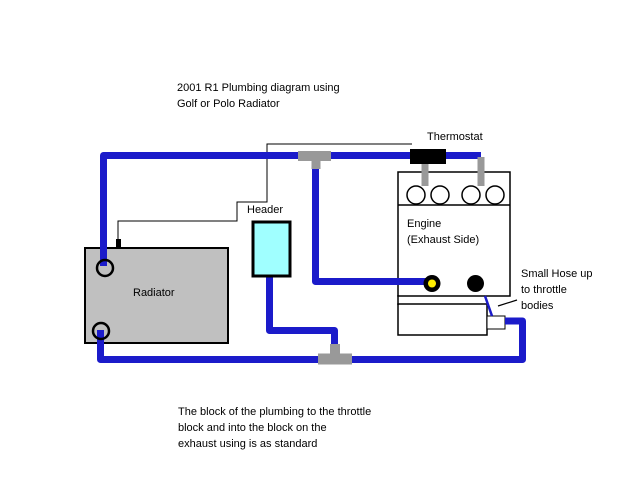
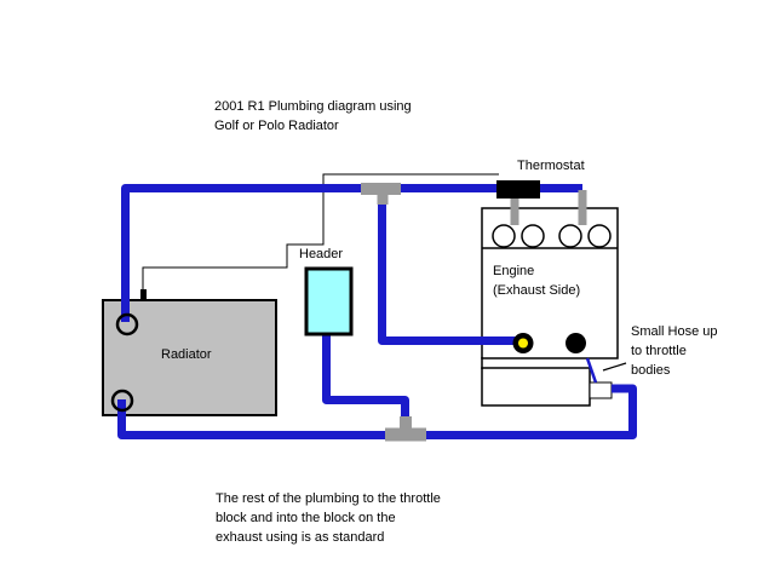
  2001 R1 Plumbing diagram using
  Golf or Polo Radiator
  Thermostat
  Header
  Engine
  (Exhaust Side)
  Radiator
  Small Hose up
  to throttle
  bodies
- The block of the plumbing to the throttle
+ The rest of the plumbing to the throttle
  block and into the block on the
  exhaust using is as standard
